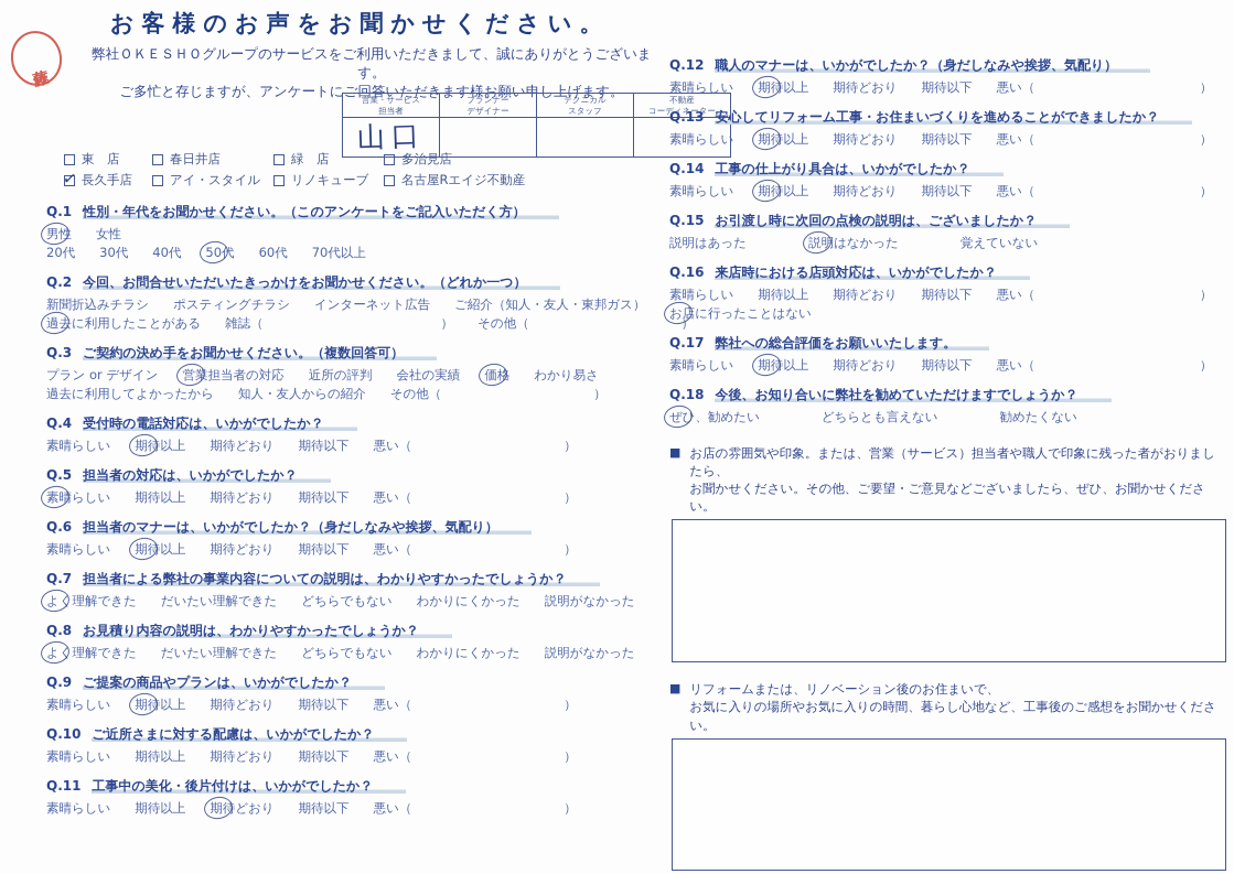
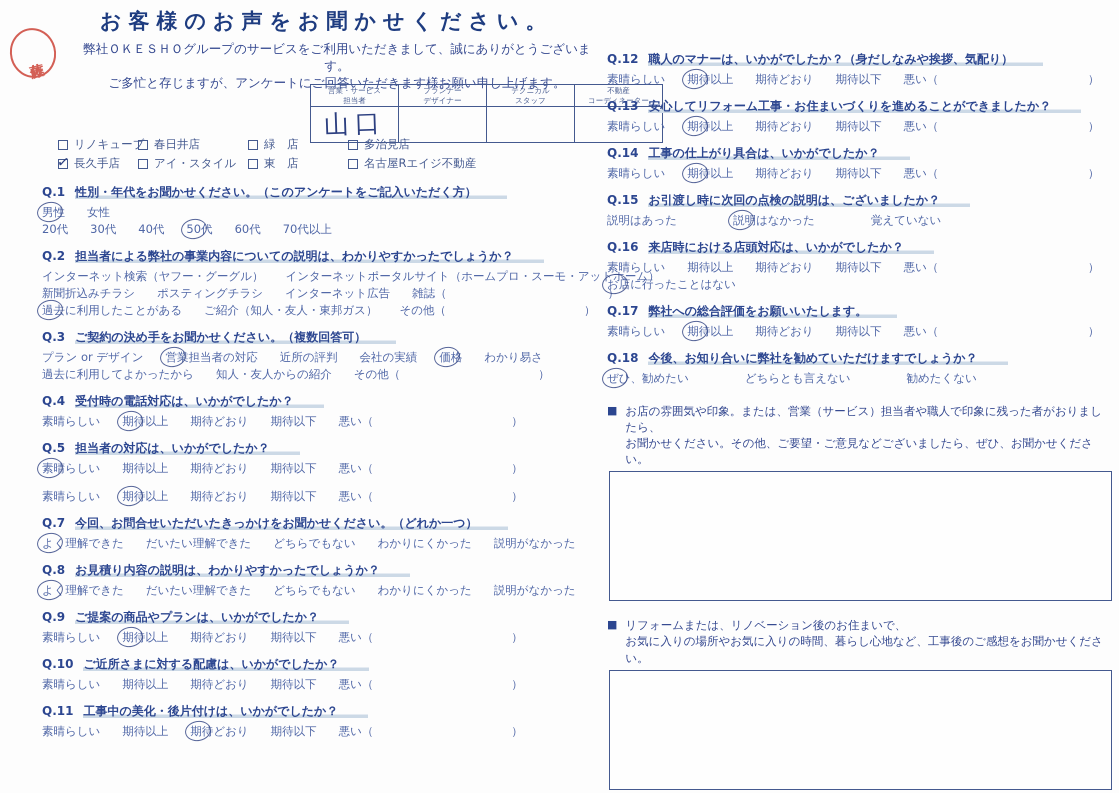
  お客様のお声をお聞かせください。
  弊社ＯＫＥＳＨＯグループのサービスをご利用いただきまして、誠にありがとうございます。
  ご多忙と存じますが、アンケートにご回答いただきます様お願い申し上げます。
  営業・サービス 担当者	プランナー デザイナー	テクニカル スタッフ	不動産 コーディネーター
- 東 店
+ リノキューブ
  春日井店
  緑 店
  多治見店
  長久手店
  アイ・スタイル
- リノキューブ
+ 東 店
  名古屋Rエイジ不動産
  Q.1 性別・年代をお聞かせください。（このアンケートをご記入いただく方）
  男性
  女性
  20代
  30代
  40代
  50代
  60代
  70代以上
- Q.2 今回、お問合せいただいたきっかけをお聞かせください。（どれか一つ）
+ Q.2 担当者による弊社の事業内容についての説明は、わかりやすかったでしょうか？
+ インターネット検索（ヤフー・グーグル）
+ インターネットポータルサイト（ホームプロ・スーモ・アットホーム）
  新聞折込みチラシ
  ポスティングチラシ
  インターネット広告
- ご紹介（知人・友人・東邦ガス）
+ 雑誌（ ）
  過去に利用したことがある
- 雑誌（ ）
+ ご紹介（知人・友人・東邦ガス）
  その他（ ）
  Q.3 ご契約の決め手をお聞かせください。（複数回答可）
  プラン or デザイン
  営業担当者の対応
  近所の評判
  会社の実績
  価格
  わかり易さ
  過去に利用してよかったから
  知人・友人からの紹介
  その他（ ）
  Q.4 受付時の電話対応は、いかがでしたか？
  素晴らしい
  期待以上
  期待どおり
  期待以下
  悪い（ ）
  Q.5 担当者の対応は、いかがでしたか？
  素晴らしい
  期待以上
  期待どおり
  期待以下
  悪い（ ）
- Q.6 担当者のマナーは、いかがでしたか？（身だしなみや挨拶、気配り）
  素晴らしい
  期待以上
  期待どおり
  期待以下
  悪い（ ）
- Q.7 担当者による弊社の事業内容についての説明は、わかりやすかったでしょうか？
+ Q.7 今回、お問合せいただいたきっかけをお聞かせください。（どれか一つ）
  よく理解できた
  だいたい理解できた
  どちらでもない
  わかりにくかった
  説明がなかった
  Q.8 お見積り内容の説明は、わかりやすかったでしょうか？
  よく理解できた
  だいたい理解できた
  どちらでもない
  わかりにくかった
  説明がなかった
  Q.9 ご提案の商品やプランは、いかがでしたか？
  素晴らしい
  期待以上
  期待どおり
  期待以下
  悪い（ ）
  Q.10 ご近所さまに対する配慮は、いかがでしたか？
  素晴らしい
  期待以上
  期待どおり
  期待以下
  悪い（ ）
  Q.11 工事中の美化・後片付けは、いかがでしたか？
  素晴らしい
  期待以上
  期待どおり
  期待以下
  悪い（ ）
  Q.12 職人のマナーは、いかがでしたか？（身だしなみや挨拶、気配り）
  素晴らしい
  期待以上
  期待どおり
  期待以下
  悪い（ ）
  Q.13 安心してリフォーム工事・お住まいづくりを進めることができましたか？
  素晴らしい
  期待以上
  期待どおり
  期待以下
  悪い（ ）
  Q.14 工事の仕上がり具合は、いかがでしたか？
  素晴らしい
  期待以上
  期待どおり
  期待以下
  悪い（ ）
  Q.15 お引渡し時に次回の点検の説明は、ございましたか？
  説明はあった
  説明はなかった
  覚えていない
  Q.16 来店時における店頭対応は、いかがでしたか？
  素晴らしい
  期待以上
  期待どおり
  期待以下
  悪い（ ）
  お店に行ったことはない
  Q.17 弊社への総合評価をお願いいたします。
  素晴らしい
  期待以上
  期待どおり
  期待以下
  悪い（ ）
  Q.18 今後、お知り合いに弊社を勧めていただけますでしょうか？
  ぜひ、勧めたい
  どちらとも言えない
  勧めたくない
  ■
  お店の雰囲気や印象。または、営業（サービス）担当者や職人で印象に残った者がおりましたら、
  お聞かせください。その他、ご要望・ご意見などございましたら、ぜひ、お聞かせください。
  ■
  リフォームまたは、リノベーション後のお住まいで、
  お気に入りの場所やお気に入りの時間、暮らし心地など、工事後のご感想をお聞かせください。
